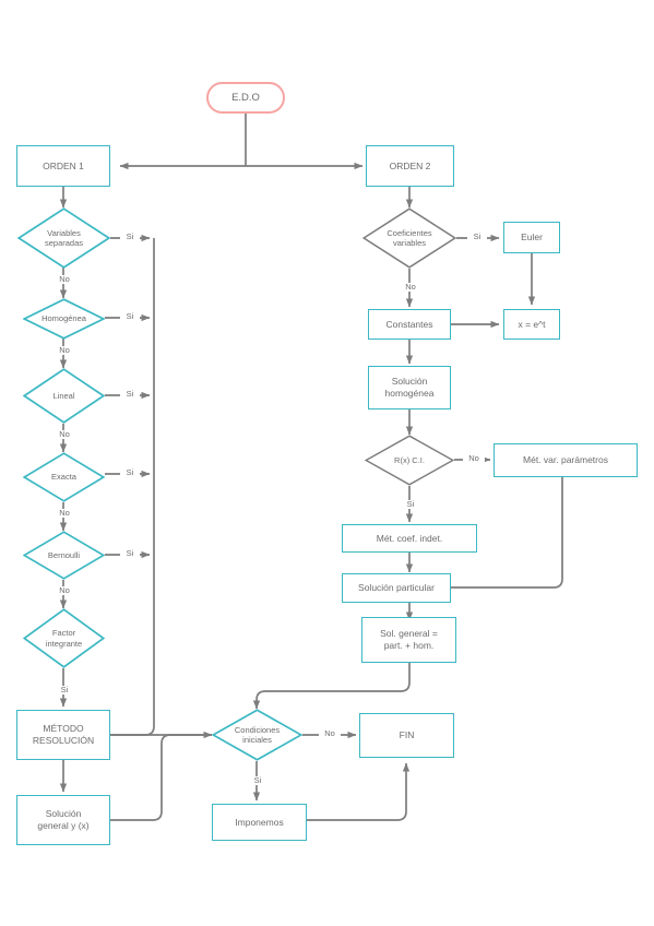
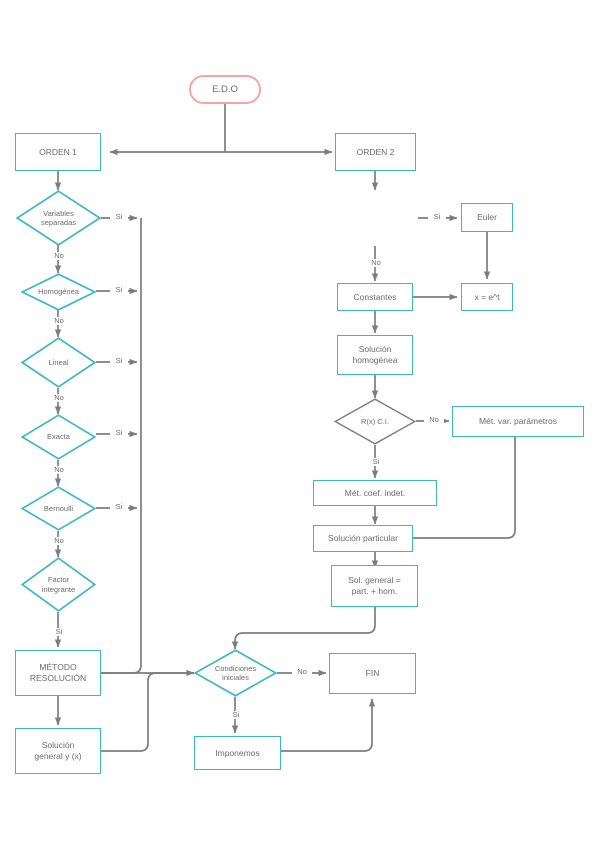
  E.D.O
  ORDEN 1
  ORDEN 2
  Variables
  separadas
  Homogénea
  Lineal
  Exacta
  Bernoulli
  Factor
  integrante
  MÉTODO
  RESOLUCIÓN
  Solución
  general y (x)
- Coeficientes
- variables
  Euler
  Constantes
  x = e^t
  Solución
  homogénea
  R(x) C.I.
  Mét. var. parámetros
  Mét. coef. indet.
  Solución particular
  Sol. general =
  part. + hom.
  Condiciones
  iniciales
  FIN
  Imponemos
  Si
  No
  Si
  No
  Si
  No
  Si
  No
  Si
  No
  Si
  Si
  No
  No
  Si
  No
  Si
